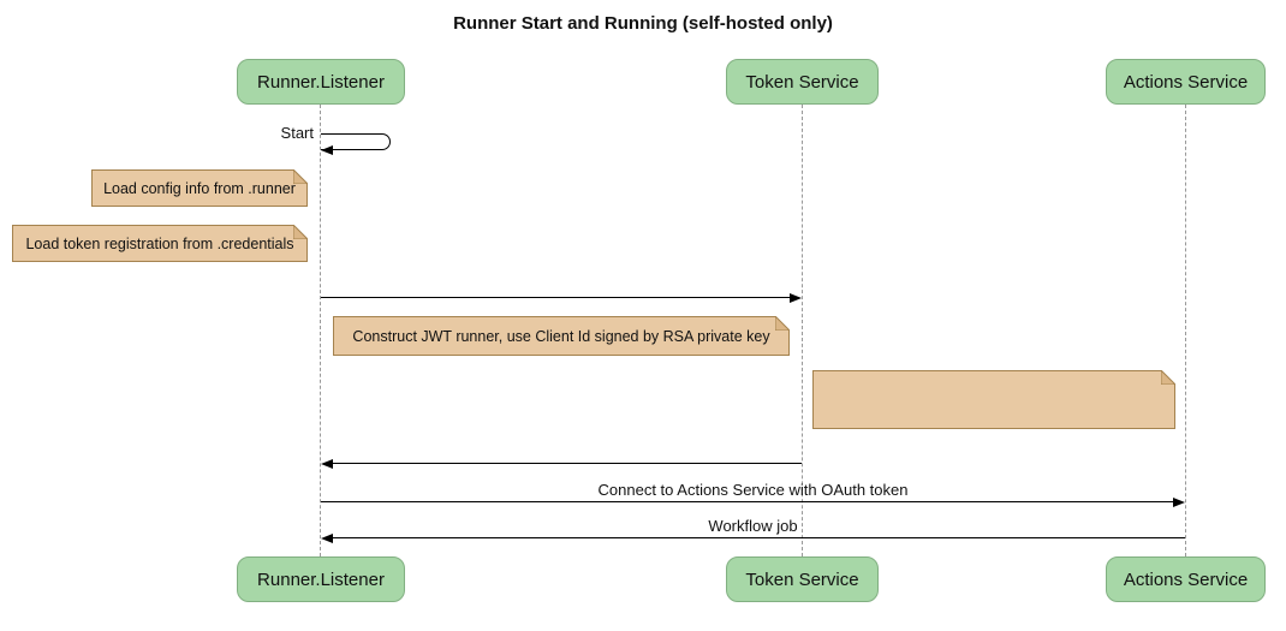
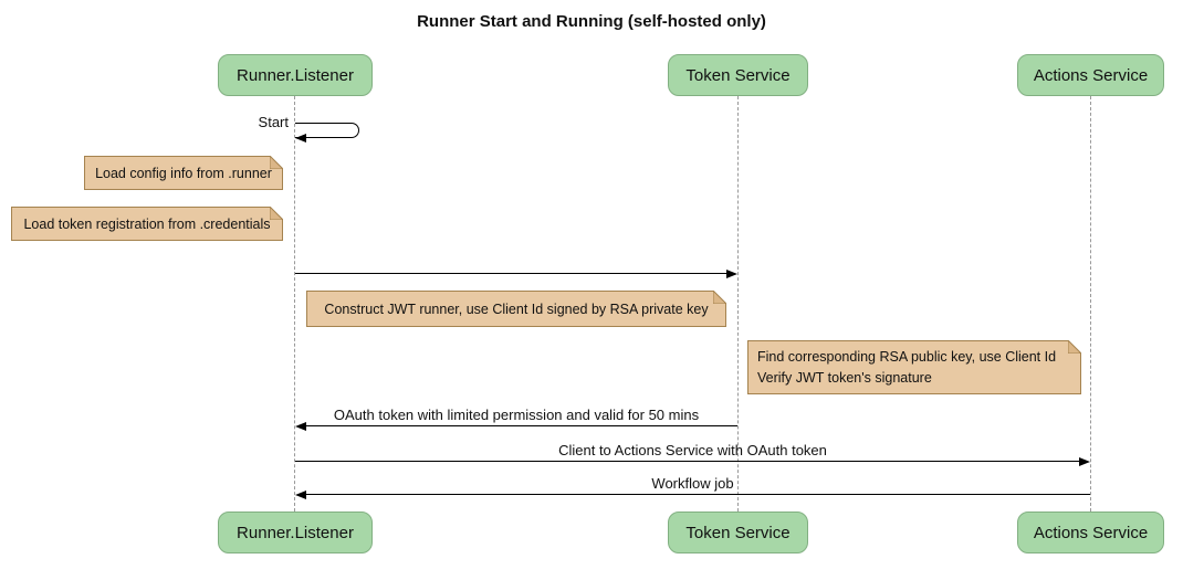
  Runner Start and Running (self-hosted only)
  Runner.Listener
  Token Service
  Actions Service
  Start
  Load config info from .runner
  Load token registration from .credentials
  Construct JWT runner, use Client Id signed by RSA private key
+ Find corresponding RSA public key, use Client Id
+ Verify JWT token's signature
+ OAuth token with limited permission and valid for 50 mins
- Connect to Actions Service with OAuth token
+ Client to Actions Service with OAuth token
  Workflow job
  Runner.Listener
  Token Service
  Actions Service
